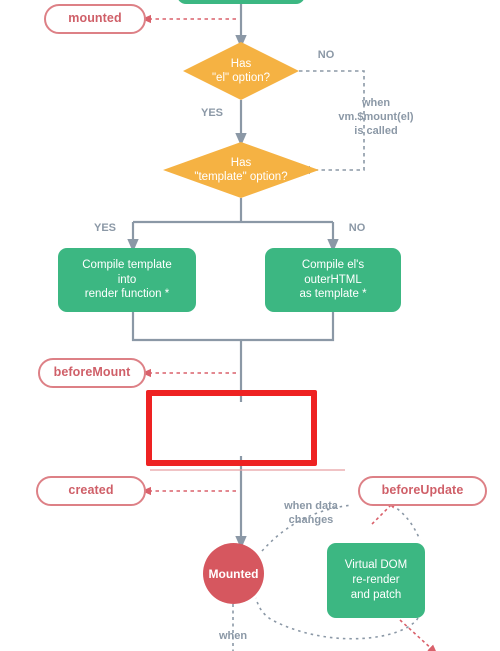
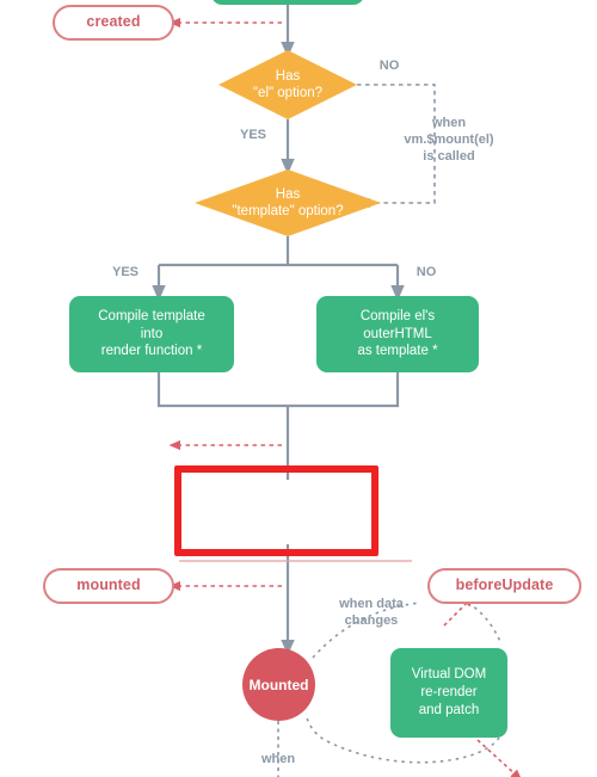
- mounted
+ created
- beforeMount
- created
+ mounted
  beforeUpdate
  Has
  "el" option?
  Has
  "template" option?
  Compile template
  into
  render function *
  Compile el's
  outerHTML
  as template *
  Virtual DOM
  re-render
  and patch
  Mounted
  YES
  NO
  when
  vm.$mount(el)
  is called
  YES
  NO
  when data
  changes
  when
